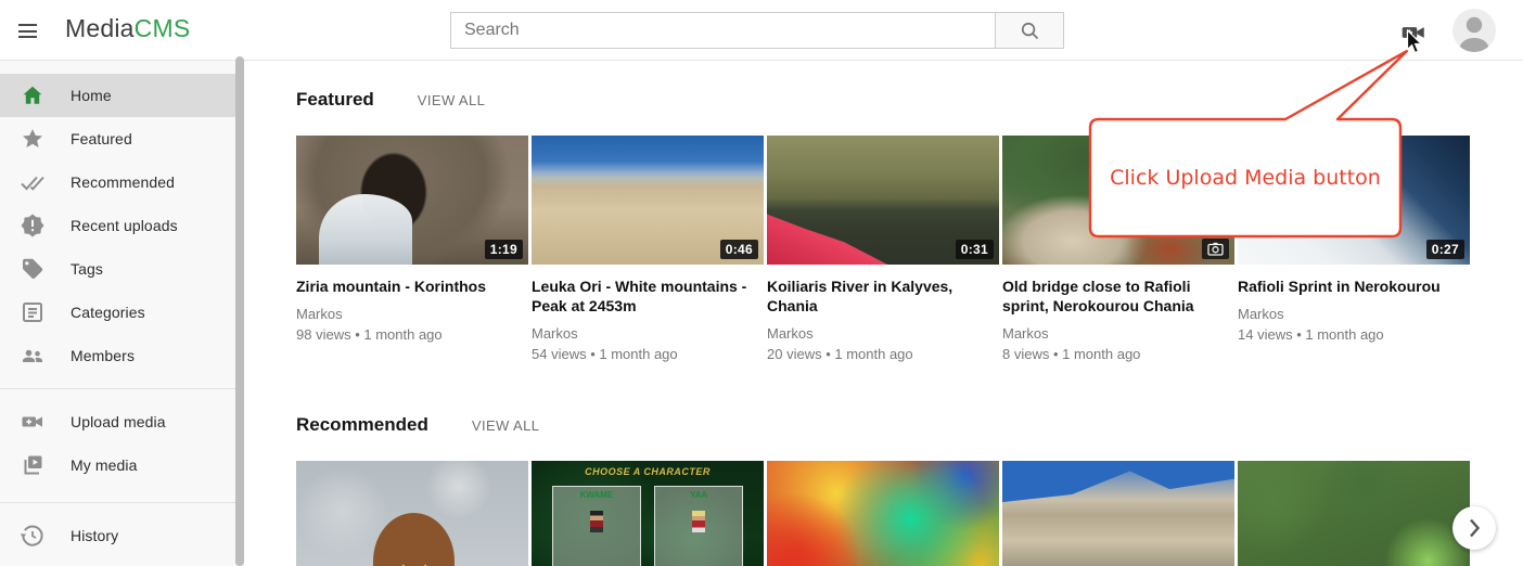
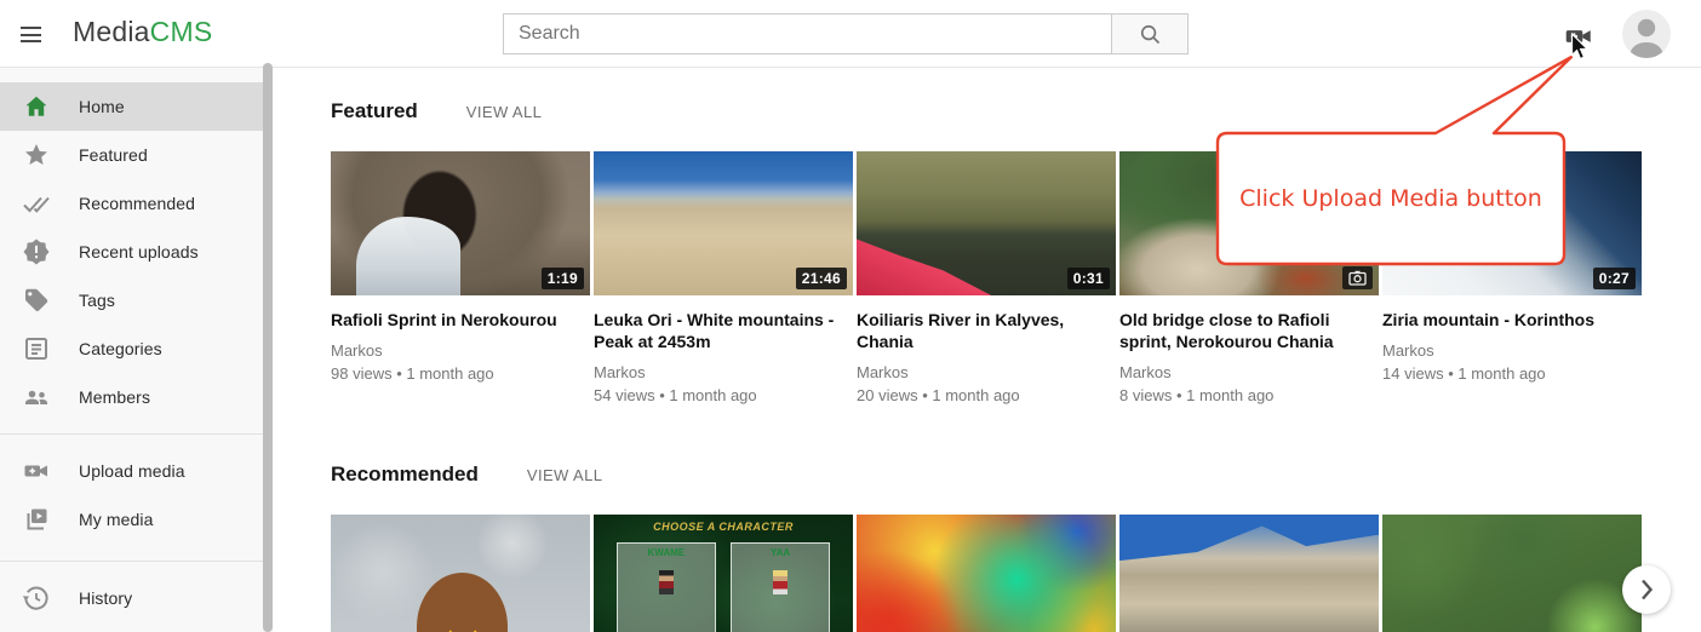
  MediaCMS
  Search
  Home
  Featured
  Recommended
  Recent uploads
  Tags
  Categories
  Members
  Upload media
  My media
  History
  Featured
  VIEW ALL
  1:19
- Ziria mountain - Korinthos
+ Rafioli Sprint in Nerokourou
  Markos
  98 views • 1 month ago
- 0:46
+ 21:46
  Leuka Ori - White mountains - Peak at 2453m
  Markos
  54 views • 1 month ago
  0:31
  Koiliaris River in Kalyves, Chania
  Markos
  20 views • 1 month ago
  Old bridge close to Rafioli sprint, Nerokourou Chania
  Markos
  8 views • 1 month ago
  0:27
- Rafioli Sprint in Nerokourou
+ Ziria mountain - Korinthos
  Markos
  14 views • 1 month ago
  Recommended
  VIEW ALL
  CHOOSE A CHARACTER
  KWAME
  YAA
  Click Upload Media button
